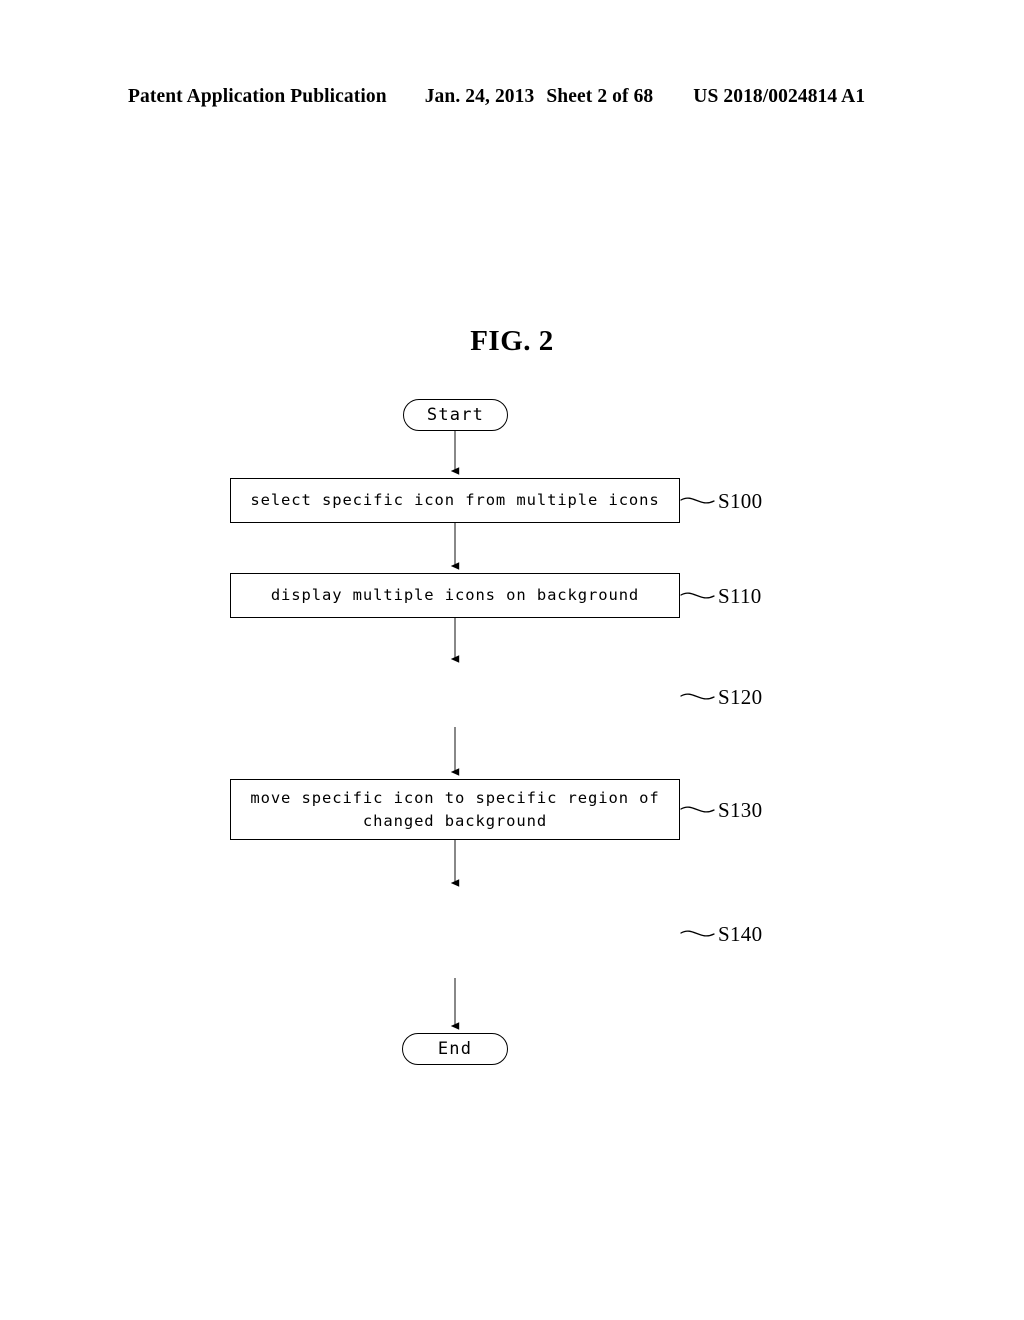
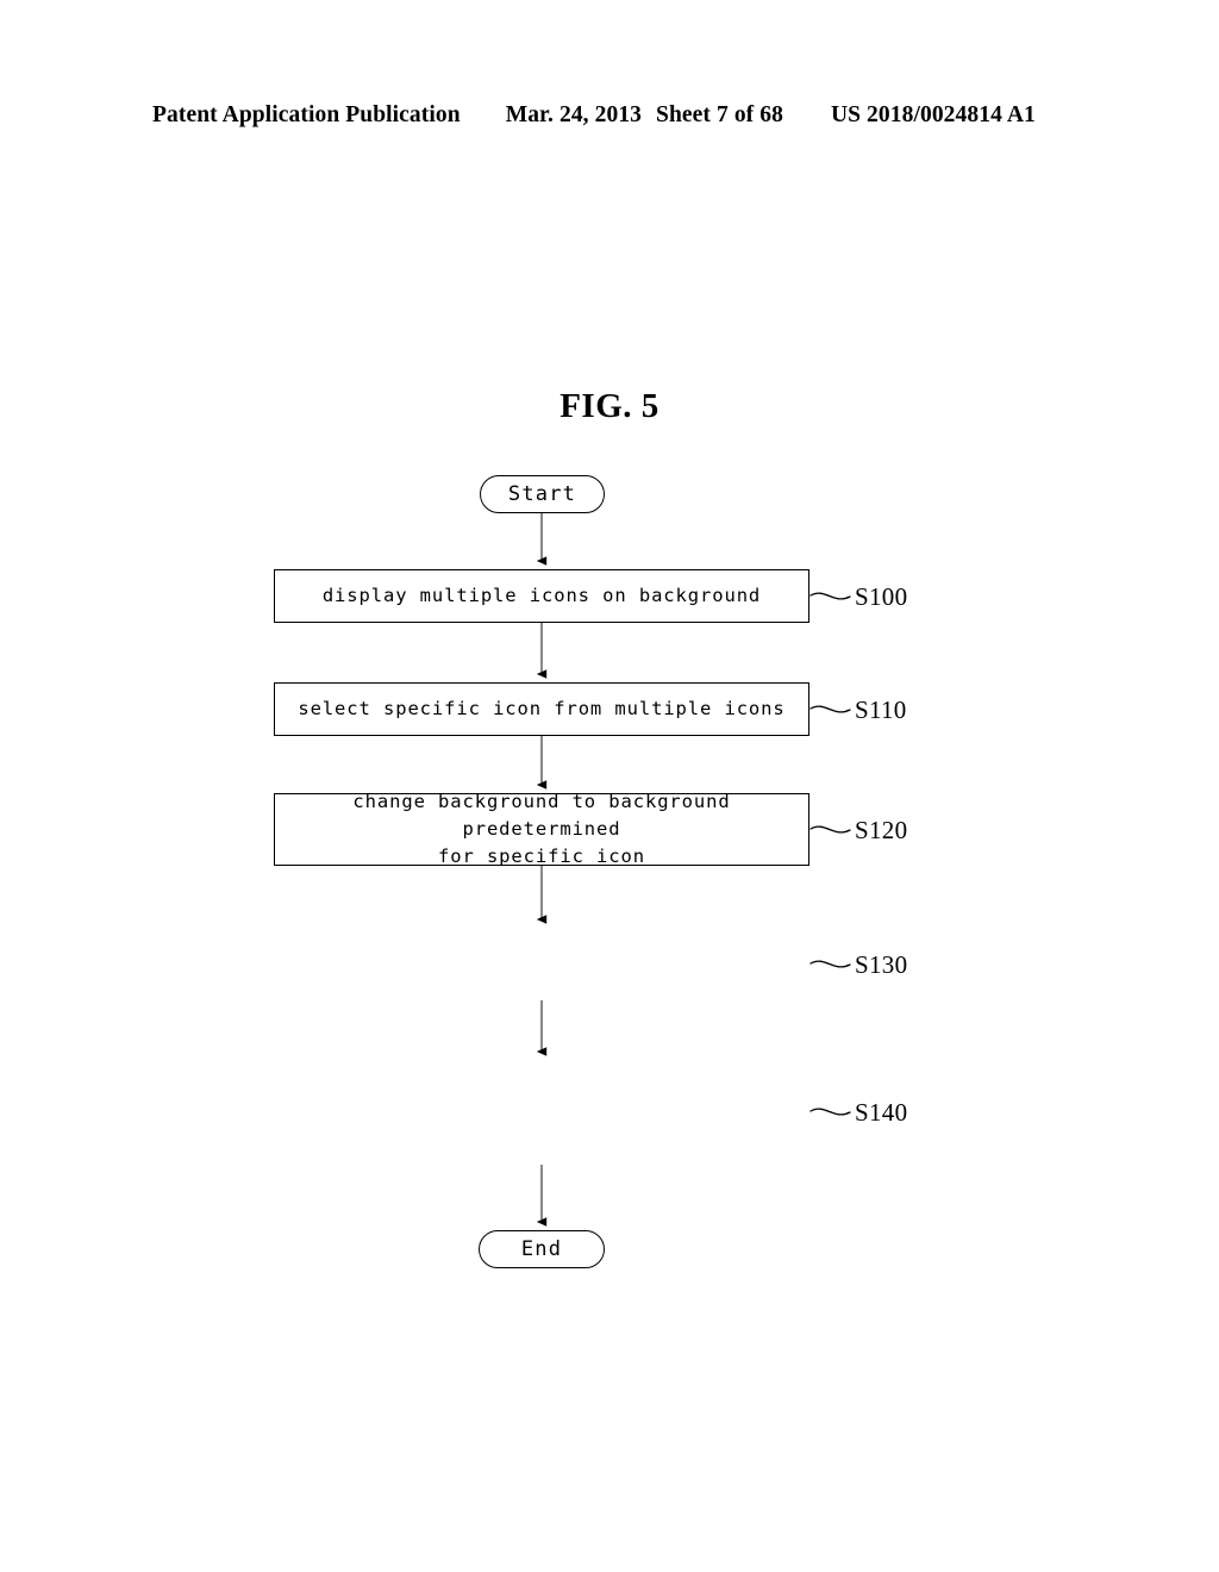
  Patent Application Publication
- Jan. 24, 2013
+ Mar. 24, 2013
- Sheet 2 of 68
+ Sheet 7 of 68
  US 2018/0024814 A1
- FIG. 2
+ FIG. 5
  Start
- select specific icon from multiple icons
+ display multiple icons on background
  S100
- display multiple icons on background
+ select specific icon from multiple icons
  S110
+ change background to background predetermined
+ for specific icon
  S120
- move specific icon to specific region of
- changed background
  S130
  S140
  End
